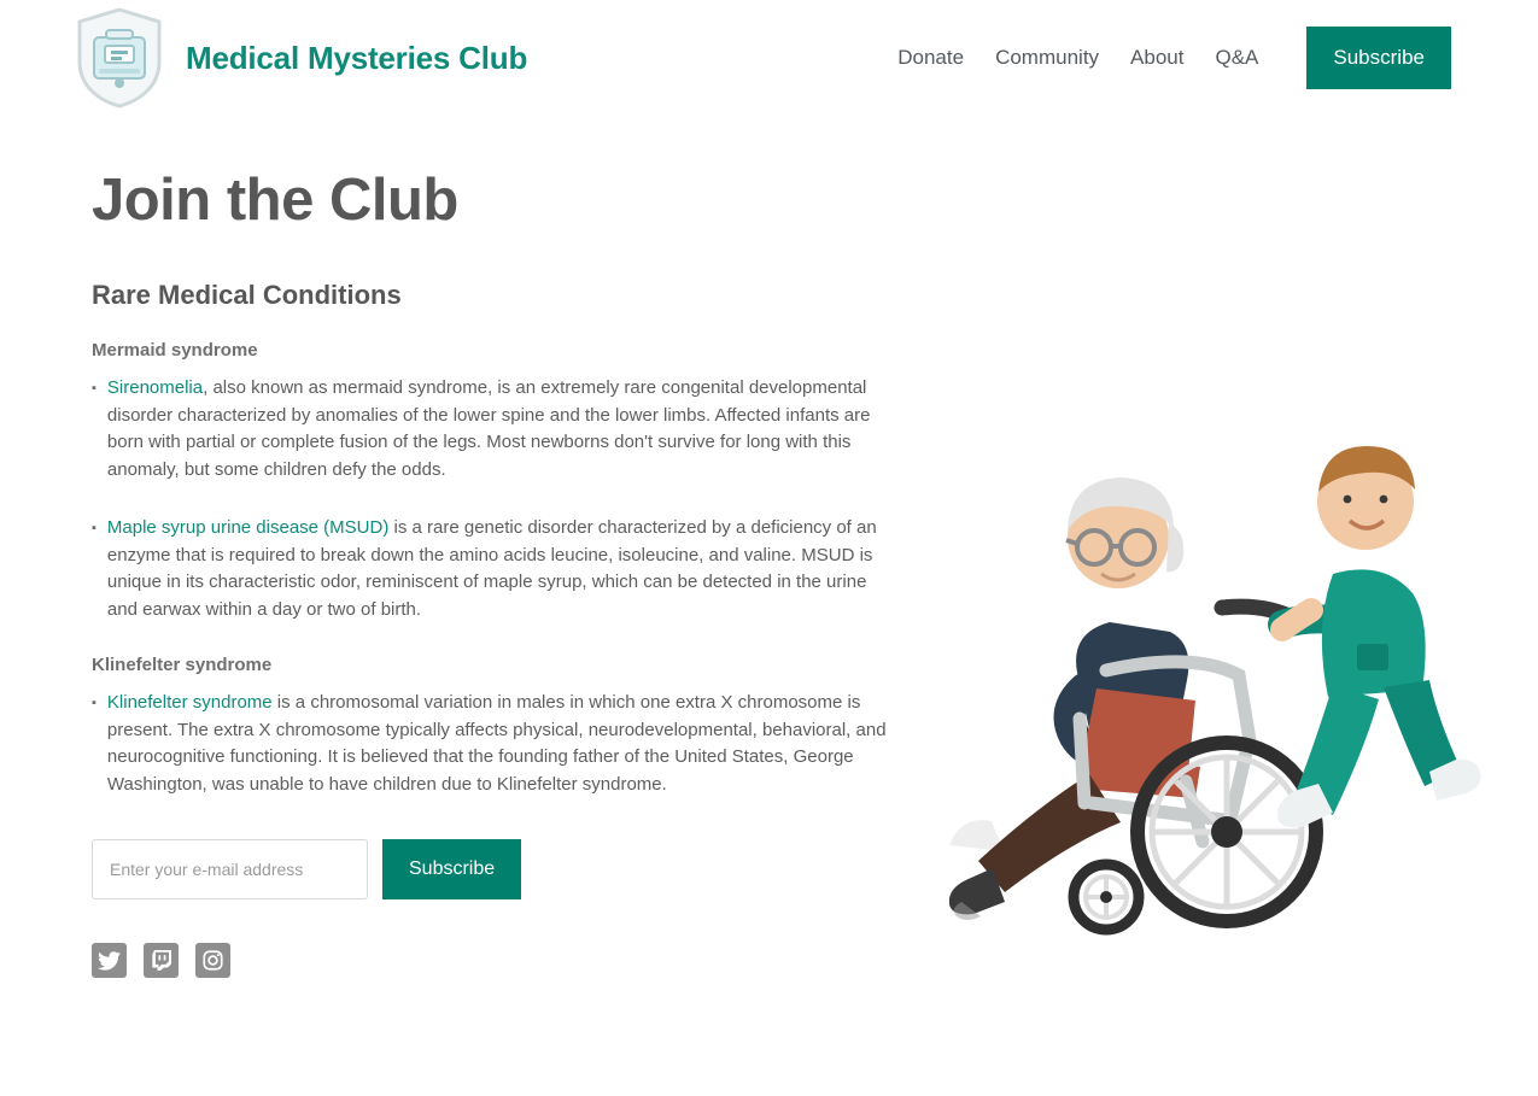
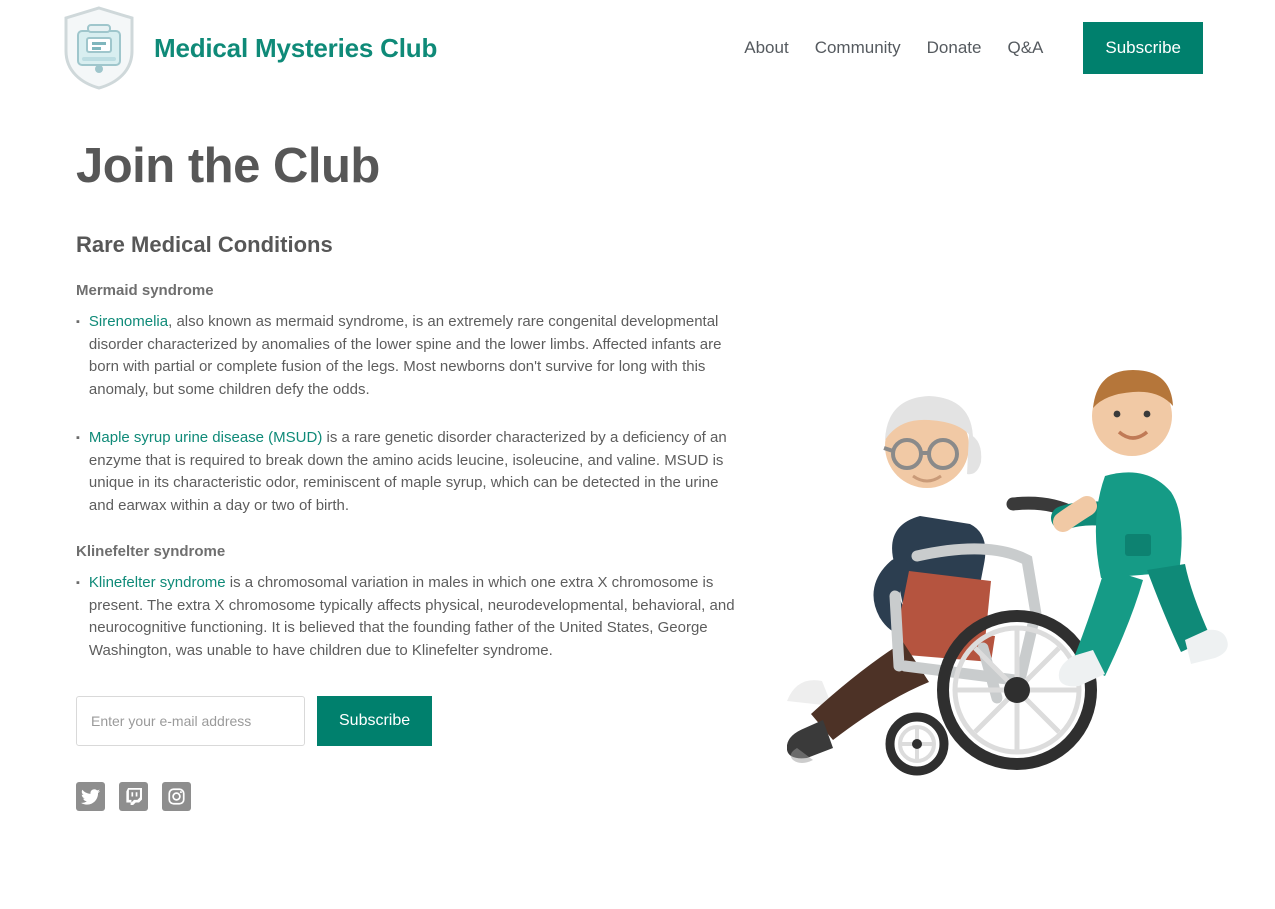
  Medical Mysteries Club
- Donate
+ About
  Community
- About
+ Donate
  Q&A
  Subscribe
  Join the Club
  Rare Medical Conditions
  Mermaid syndrome
  ▪
  Sirenomelia, also known as mermaid syndrome, is an extremely rare congenital developmental disorder characterized by anomalies of the lower spine and the lower limbs. Affected infants are born with partial or complete fusion of the legs. Most newborns don't survive for long with this anomaly, but some children defy the odds.
  ▪
  Maple syrup urine disease (MSUD) is a rare genetic disorder characterized by a deficiency of an enzyme that is required to break down the amino acids leucine, isoleucine, and valine. MSUD is unique in its characteristic odor, reminiscent of maple syrup, which can be detected in the urine and earwax within a day or two of birth.
  Klinefelter syndrome
  ▪
  Klinefelter syndrome is a chromosomal variation in males in which one extra X chromosome is present. The extra X chromosome typically affects physical, neurodevelopmental, behavioral, and neurocognitive functioning. It is believed that the founding father of the United States, George Washington, was unable to have children due to Klinefelter syndrome.
  Enter your e-mail address
  Subscribe
